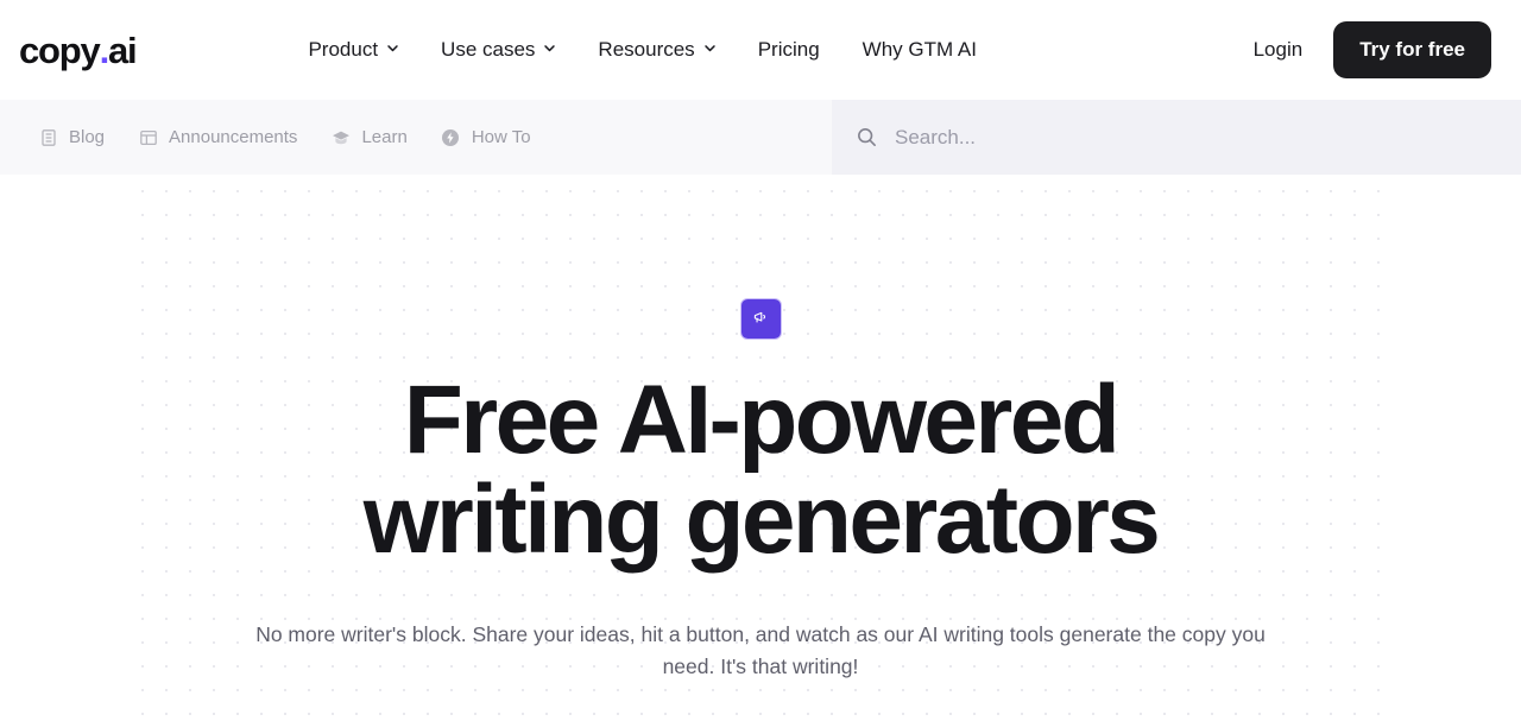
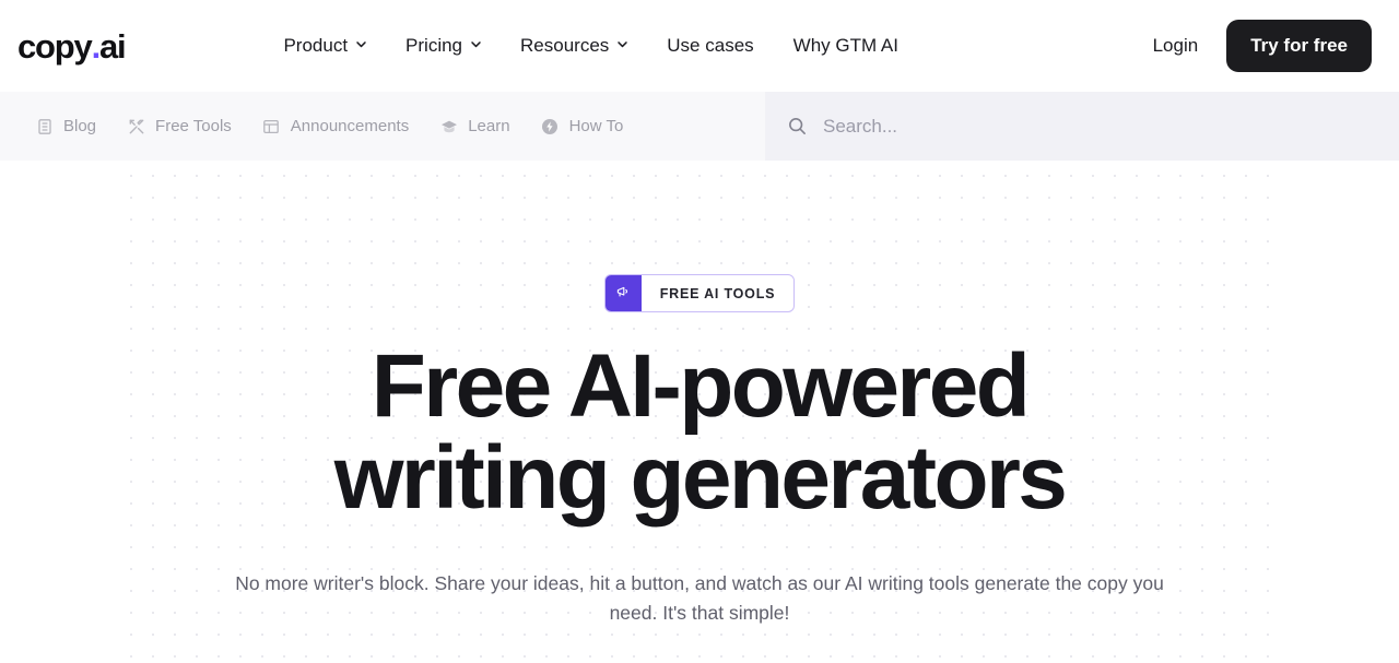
  copy
  .
  ai
  Product
- Use cases
+ Pricing
  Resources
- Pricing
+ Use cases
  Why GTM AI
  Login
  Try for free
  Blog
+ Free Tools
  Announcements
  Learn
  How To
  Search...
+ FREE AI TOOLS
  Free AI-powered writing generators
- No more writer's block. Share your ideas, hit a button, and watch as our AI writing tools generate the copy you need. It's that writing!
+ No more writer's block. Share your ideas, hit a button, and watch as our AI writing tools generate the copy you need. It's that simple!
